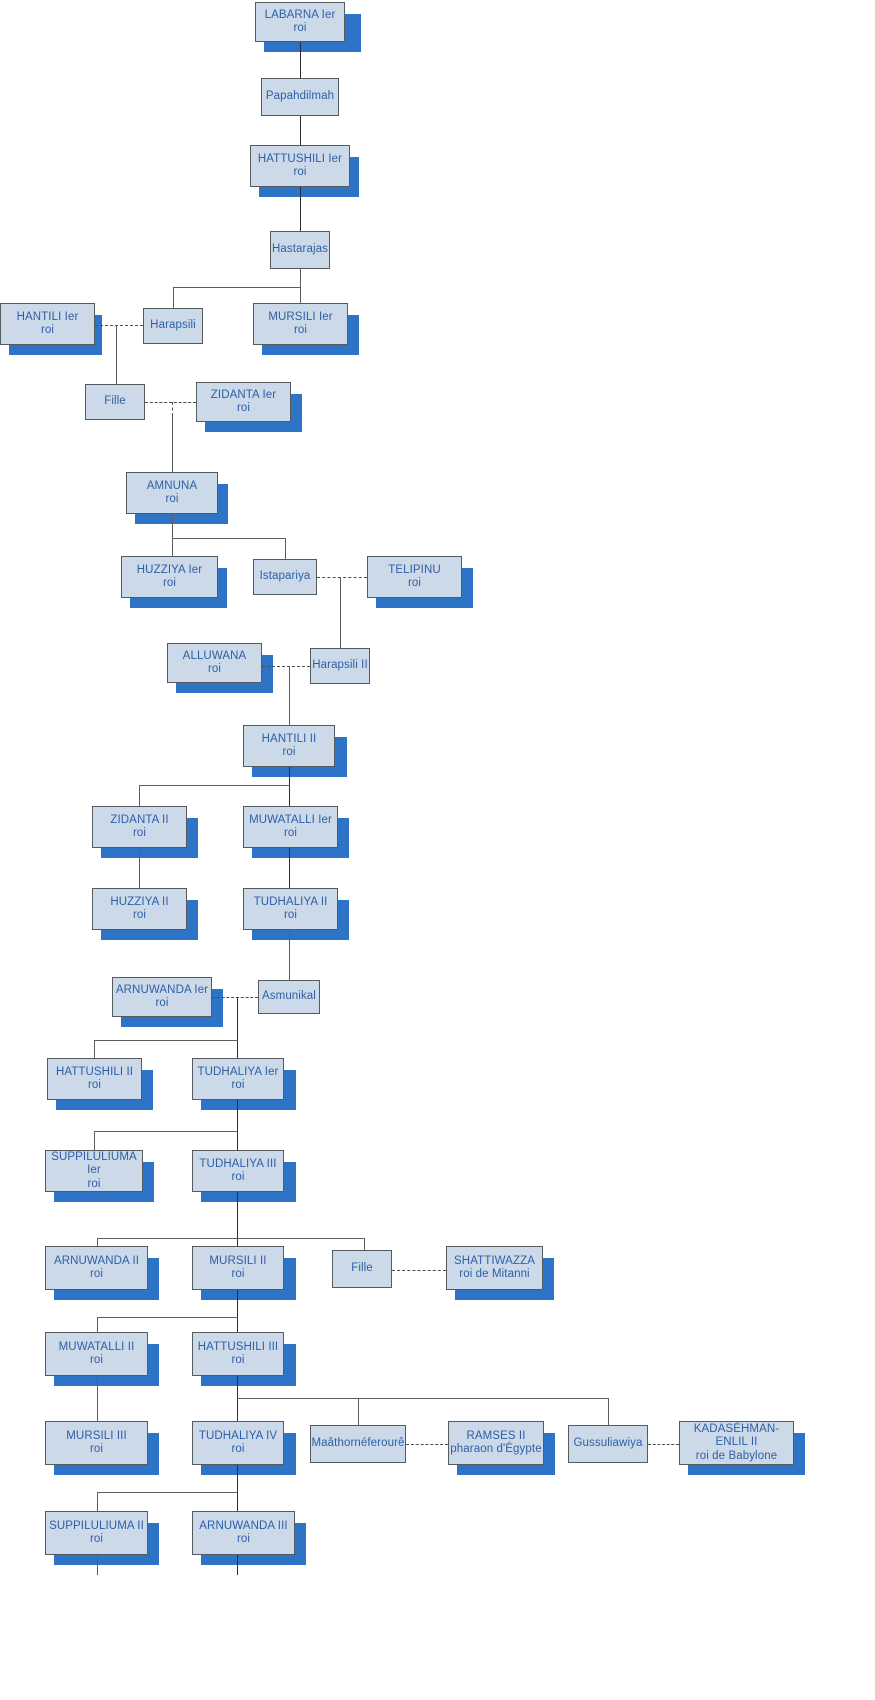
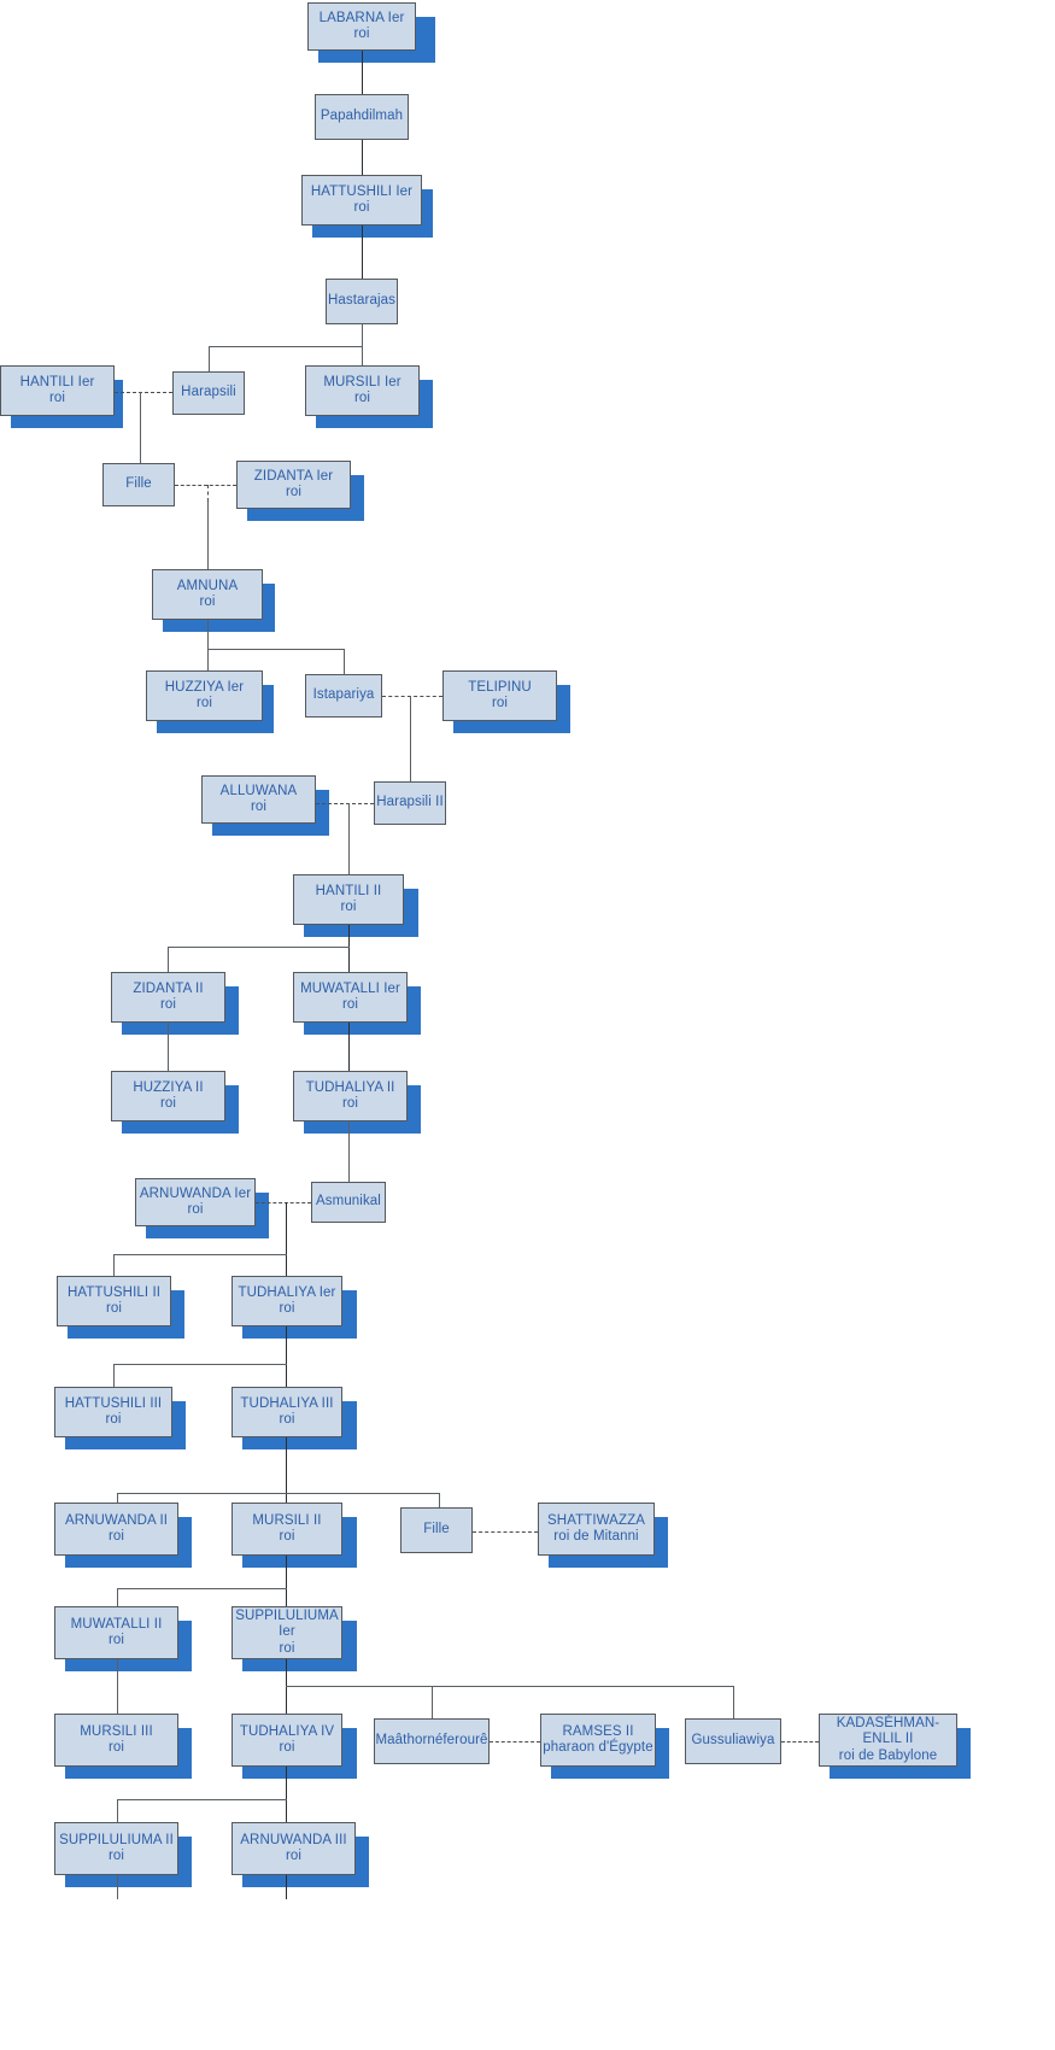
  LABARNA Ier
  roi
  Papahdilmah
  HATTUSHILI Ier
  roi
  Hastarajas
  HANTILI Ier
  roi
  Harapsili
  MURSILI Ier
  roi
  Fille
  ZIDANTA Ier
  roi
  AMNUNA
  roi
  HUZZIYA Ier
  roi
  Istapariya
  TELIPINU
  roi
  ALLUWANA
  roi
  Harapsili II
  HANTILI II
  roi
  ZIDANTA II
  roi
  MUWATALLI Ier
  roi
  HUZZIYA II
  roi
  TUDHALIYA II
  roi
  ARNUWANDA Ier
  roi
  Asmunikal
  HATTUSHILI II
  roi
  TUDHALIYA Ier
  roi
- SUPPILULIUMA Ier
+ HATTUSHILI III
  roi
  TUDHALIYA III
  roi
  ARNUWANDA II
  roi
  MURSILI II
  roi
  Fille
  SHATTIWAZZA
  roi de Mitanni
  MUWATALLI II
  roi
- HATTUSHILI III
+ SUPPILULIUMA Ier
  roi
  MURSILI III
  roi
  TUDHALIYA IV
  roi
  Maâthornéferourê
  RAMSES II
  pharaon d'Égypte
  Gussuliawiya
  KADASÉHMAN-ENLIL II
  roi de Babylone
  SUPPILULIUMA II
  roi
  ARNUWANDA III
  roi
